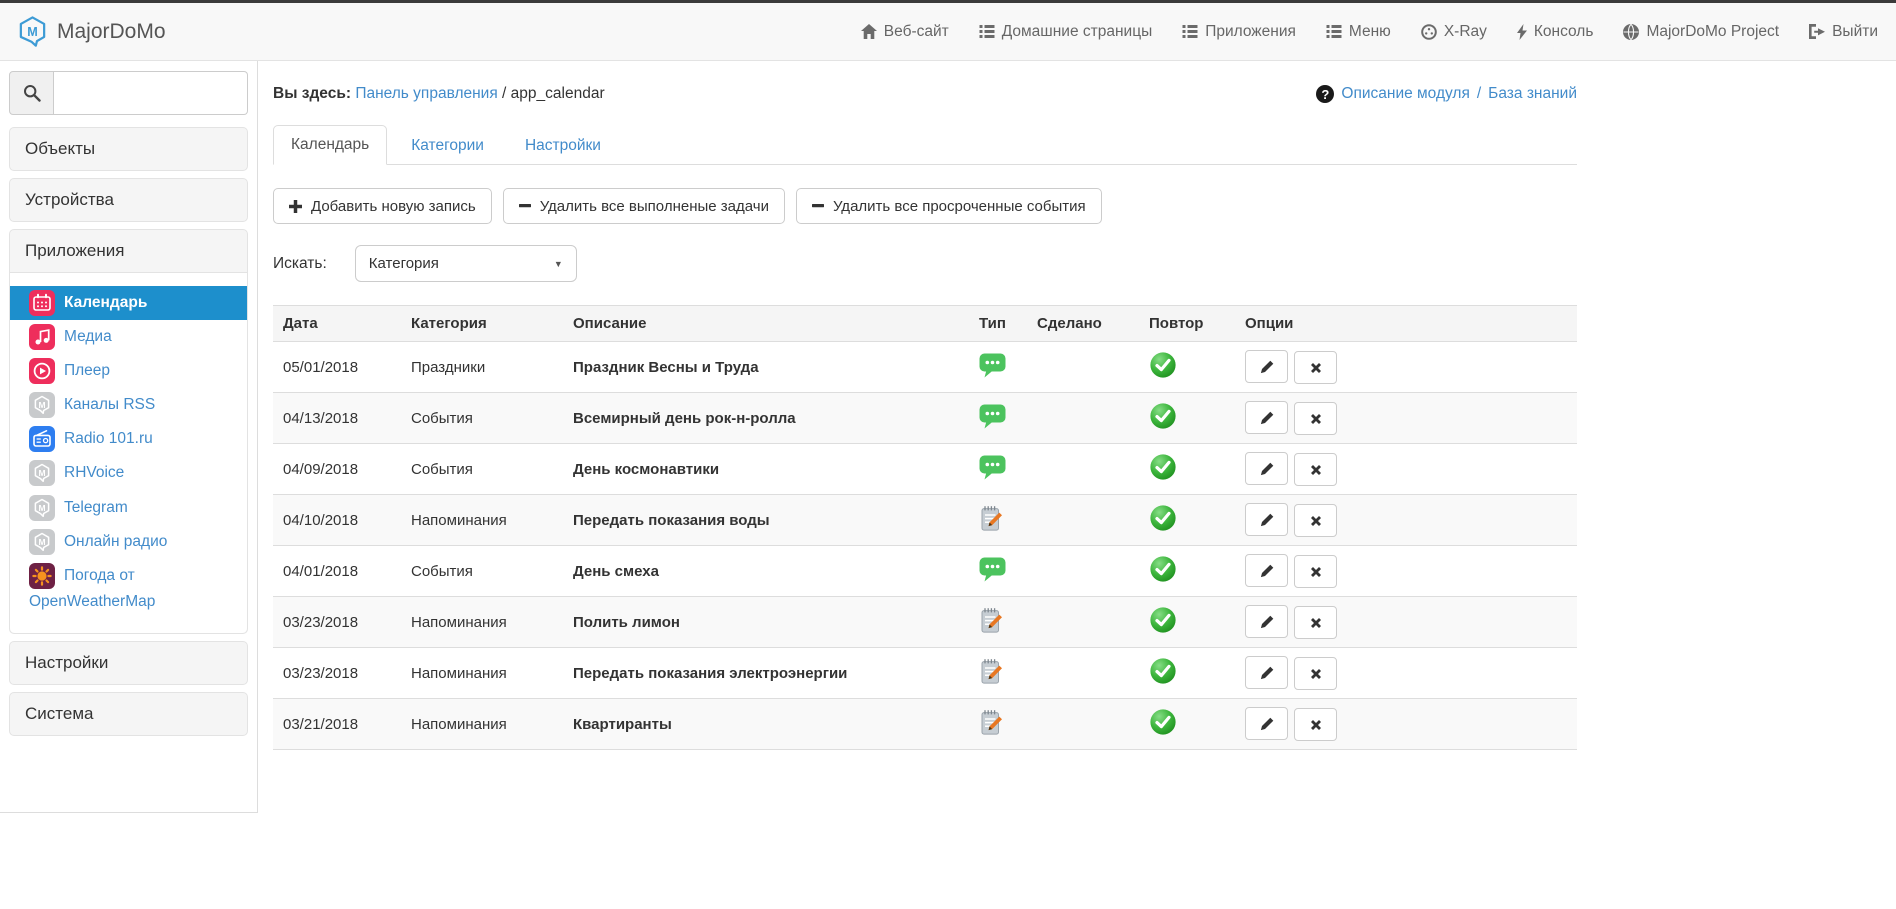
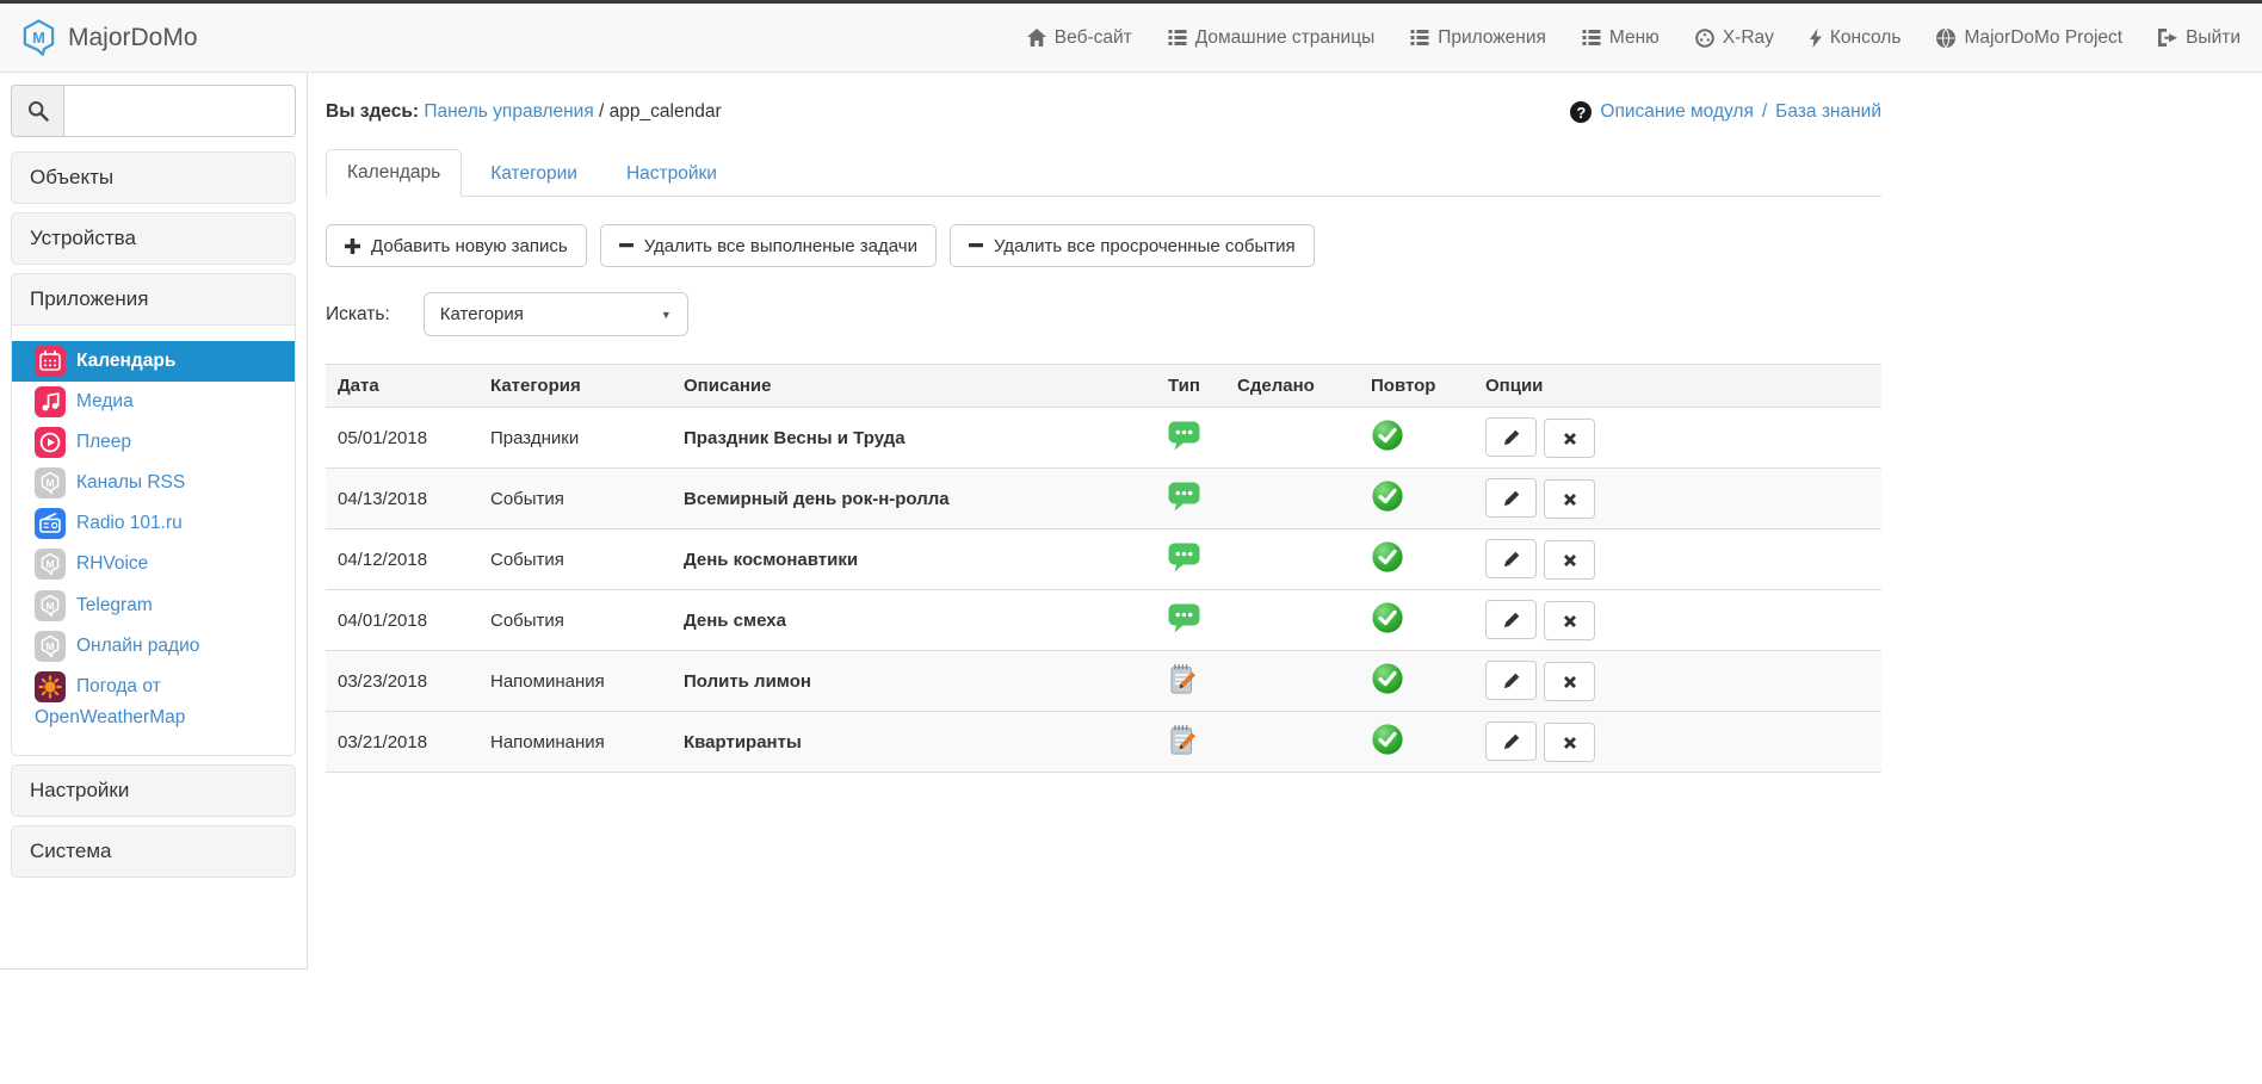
  M
  MajorDoMo
  Веб-сайт
  Домашние страницы
  Приложения
  Меню
  X-Ray
  Консоль
  MajorDoMo Project
  Выйти
  Объекты
  Устройства
  Приложения
  Календарь
  Медиа
  Плеер
  M
  Каналы RSS
  Radio 101.ru
  M
  RHVoice
  M
  Telegram
  M
  Онлайн радио
  Погода от OpenWeatherMap
  Настройки
  Система
  Вы здесь: Панель управления / app_calendar
  ?
  Описание модуля
  /
  База знаний
  Календарь
  Категории
  Настройки
  Добавить новую запись
  Удалить все выполненые задачи
  Удалить все просроченные события
  Искать:
  Категория
  ▼
  Дата	Категория	Описание	Тип	Сделано	Повтор	Опции
  05/01/2018	Праздники	Праздник Весны и Труда
  04/13/2018	События	Всемирный день рок-н-ролла
- 04/09/2018	События	День космонавтики
+ 04/12/2018	События	День космонавтики
- 04/10/2018	Напоминания	Передать показания воды
  04/01/2018	События	День смеха
  03/23/2018	Напоминания	Полить лимон
- 03/23/2018	Напоминания	Передать показания электроэнергии
  03/21/2018	Напоминания	Квартиранты
